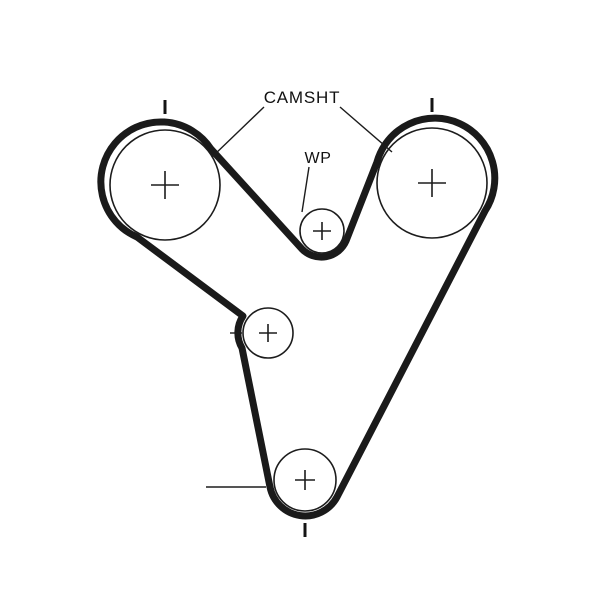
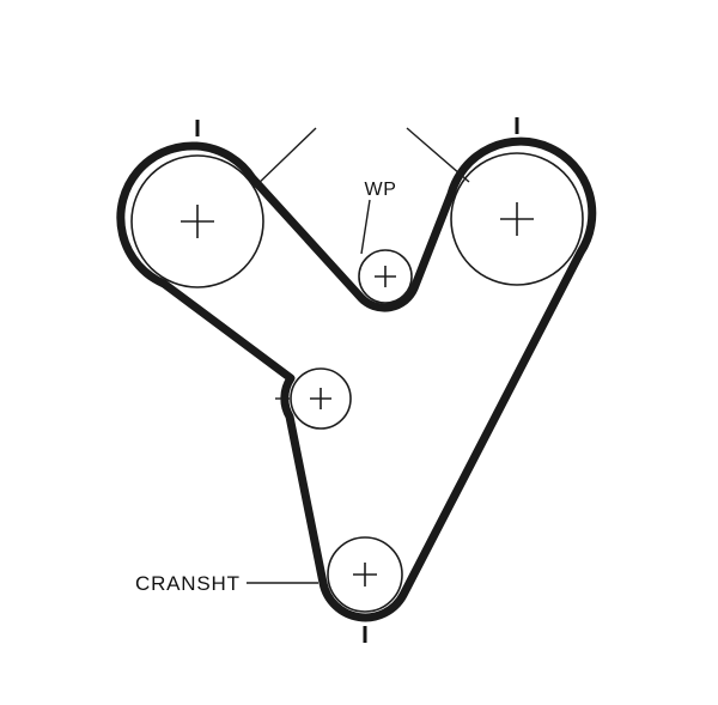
- CAMSHT
  WP
+ CRANSHT
